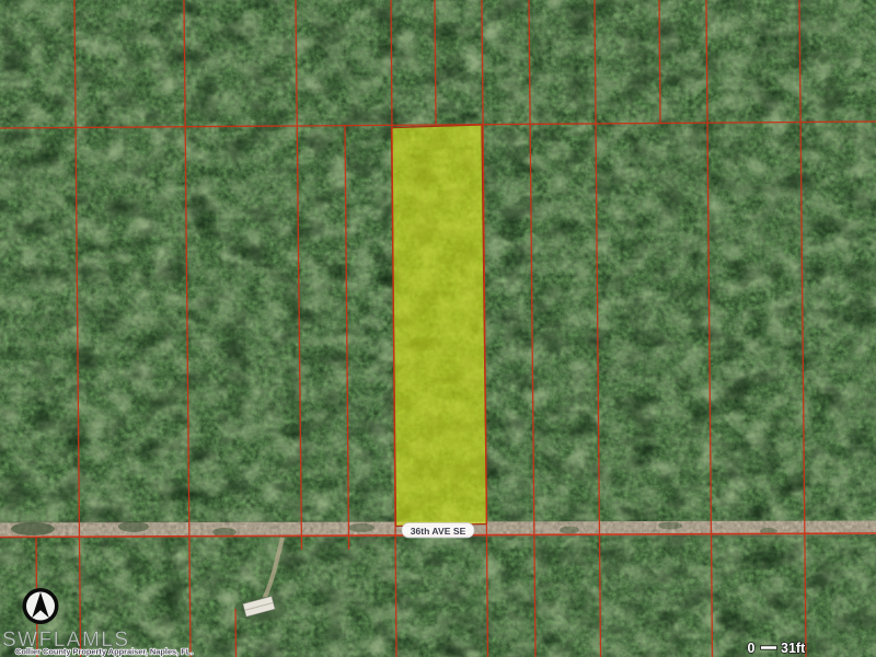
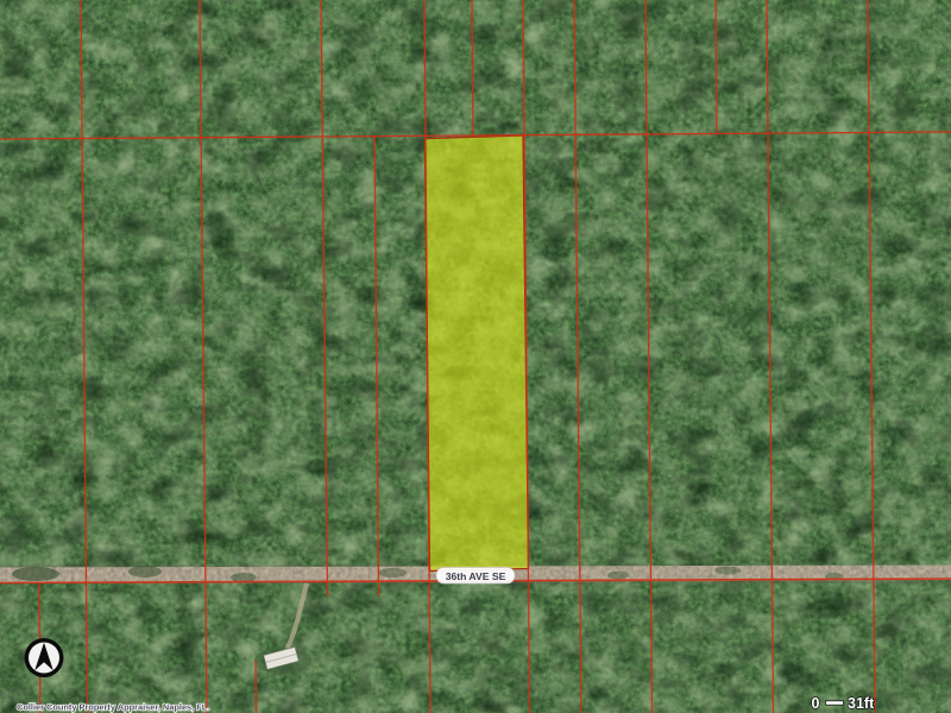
  36th AVE SE
- SWFLAMLS
  Collier County Property Appraiser, Naples, FL.
  0
  31ft
